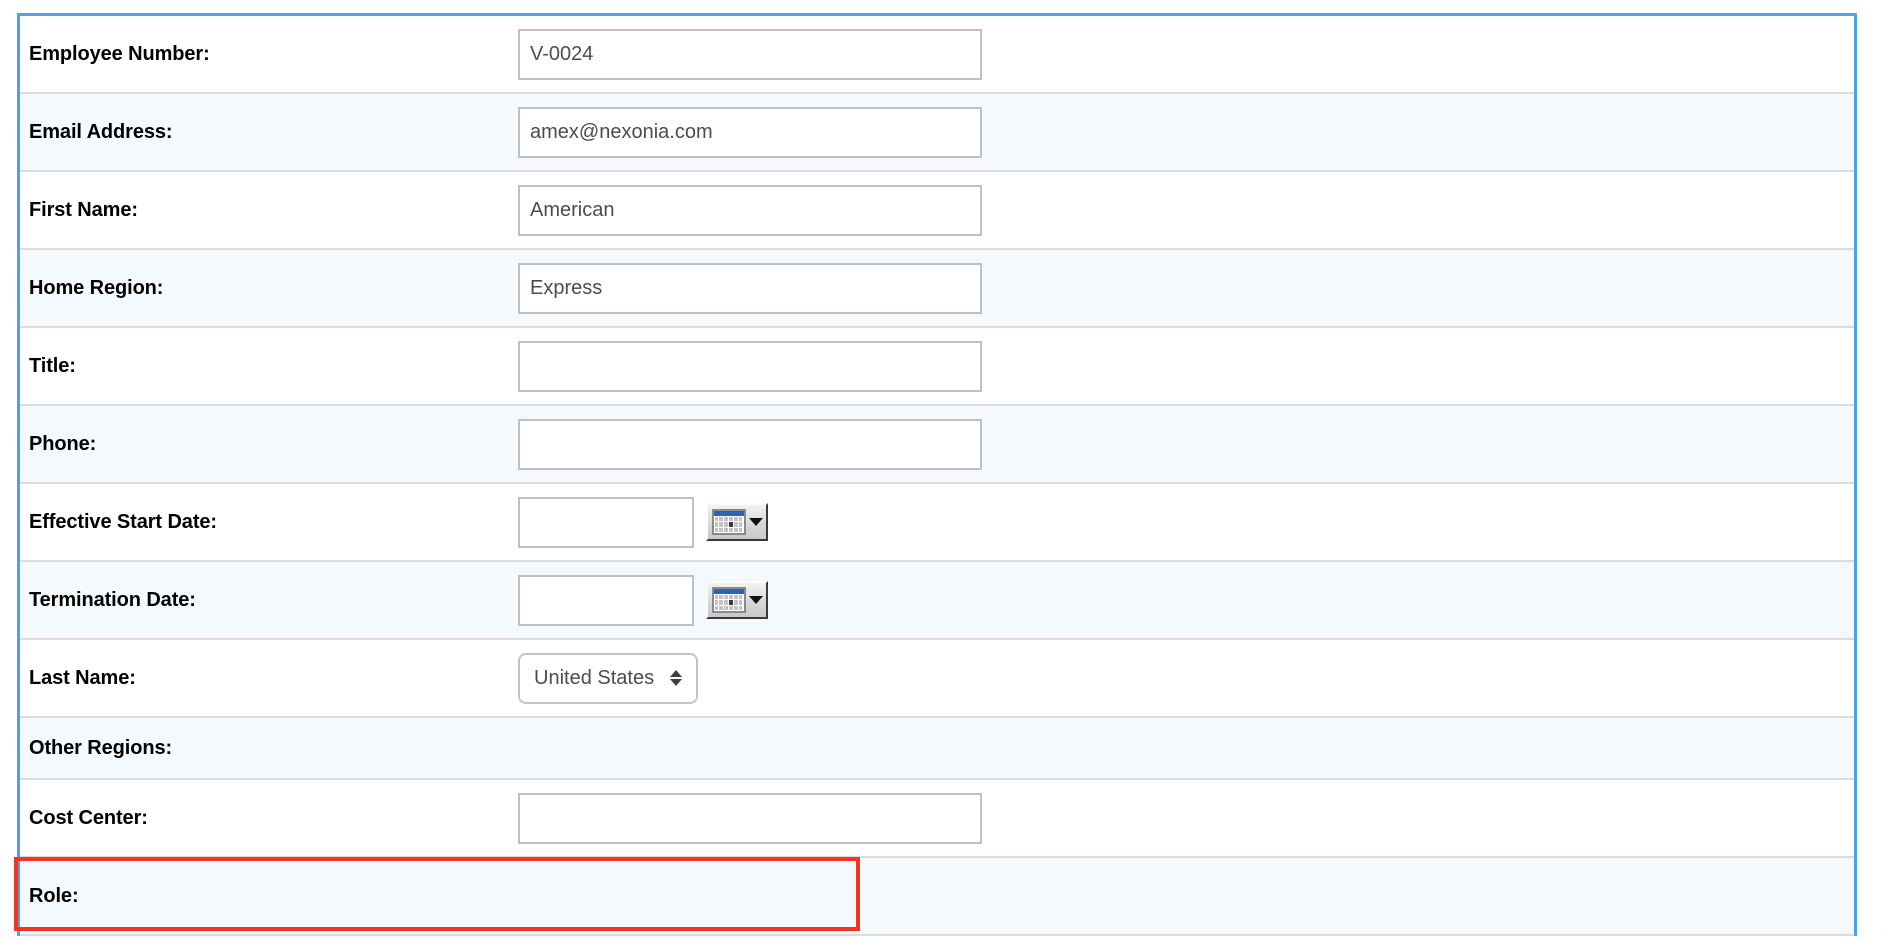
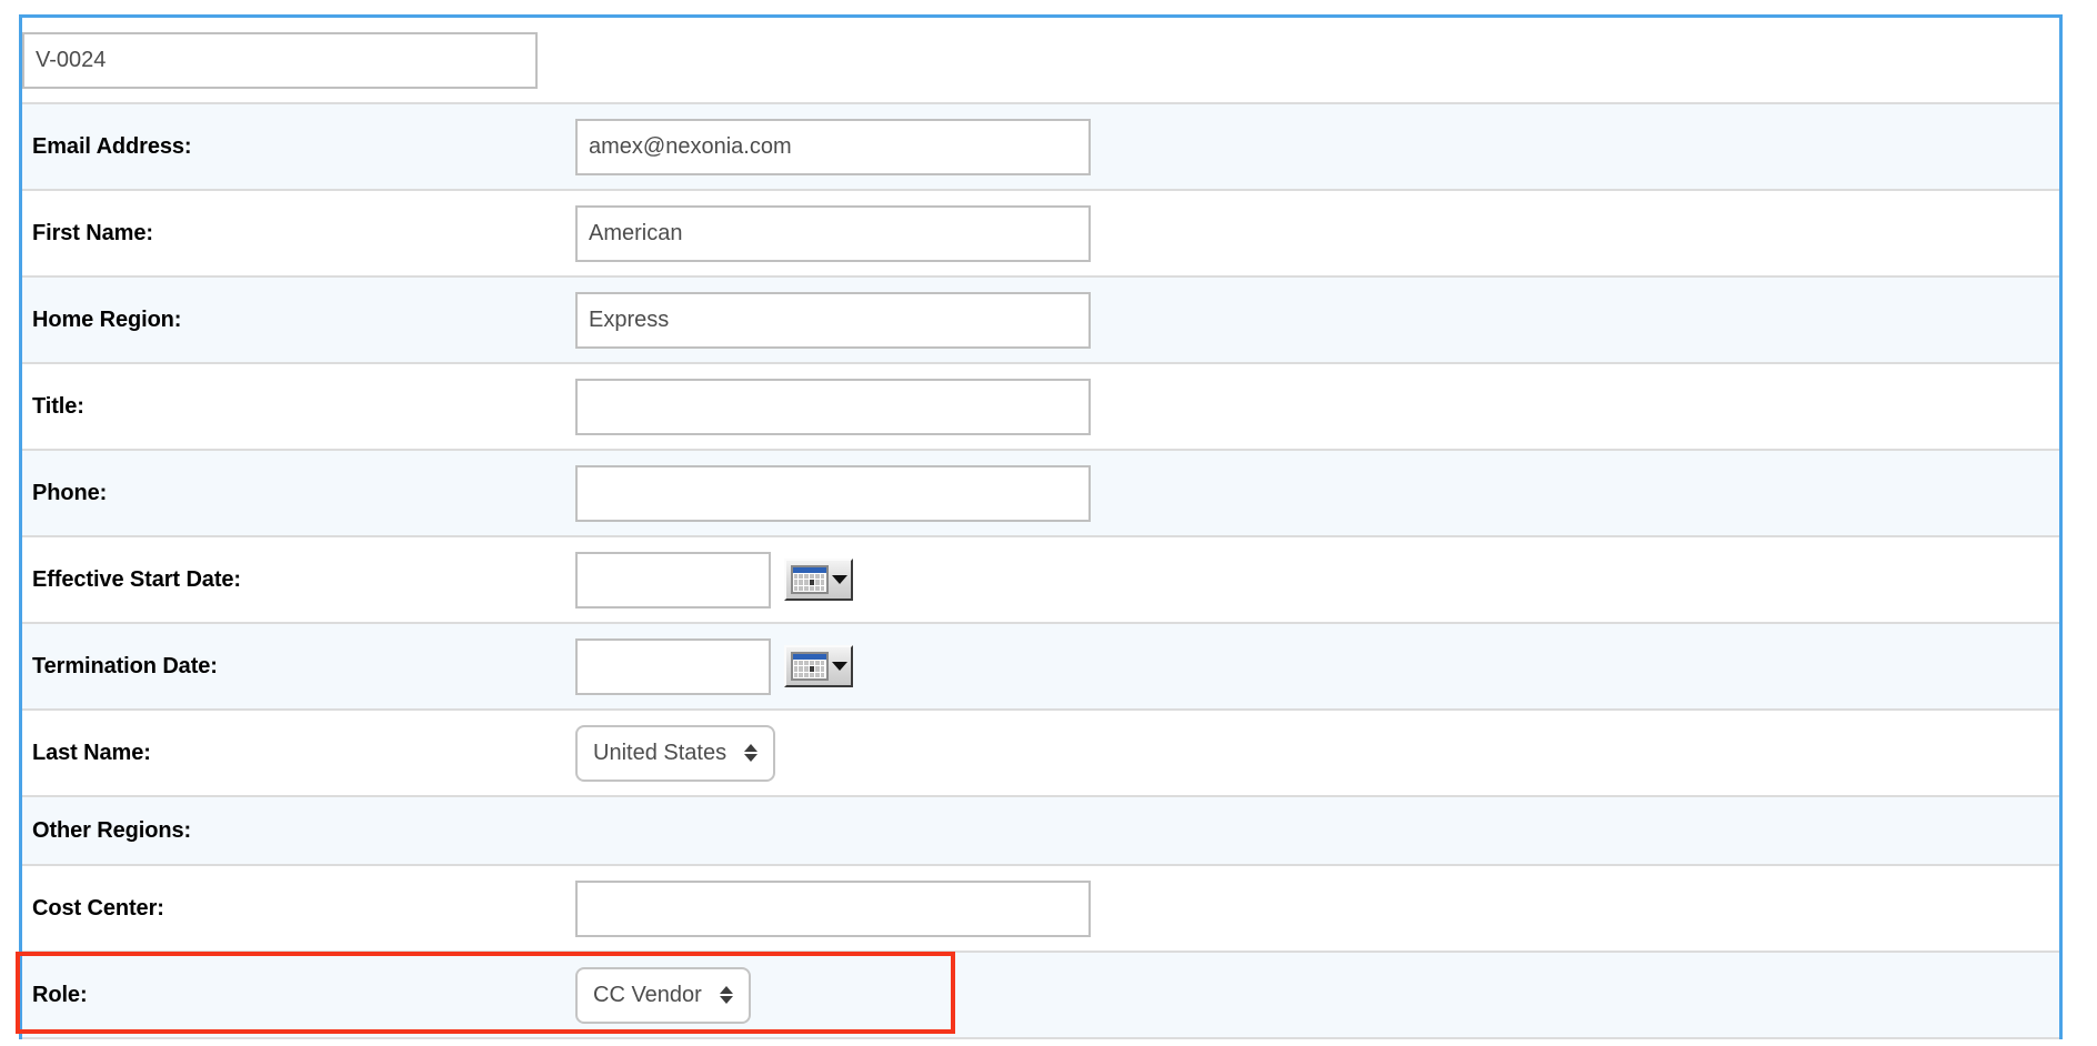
- Employee Number:
  V-0024
  Email Address:
  amex@nexonia.com
  First Name:
  American
  Home Region:
  Express
  Title:
  Phone:
  Effective Start Date:
  Termination Date:
  Last Name:
  United States
  Other Regions:
  Cost Center:
  Role:
+ CC Vendor
